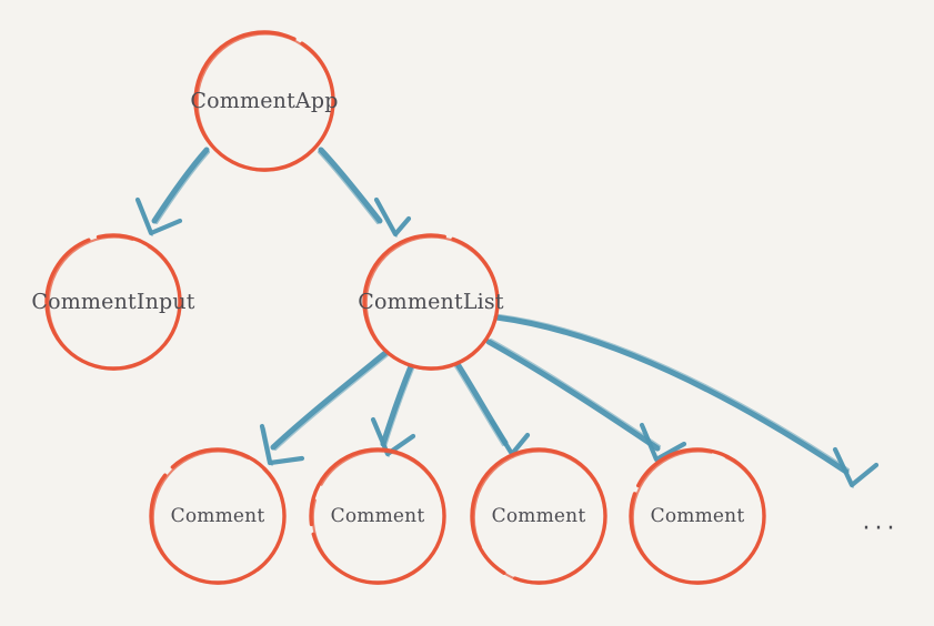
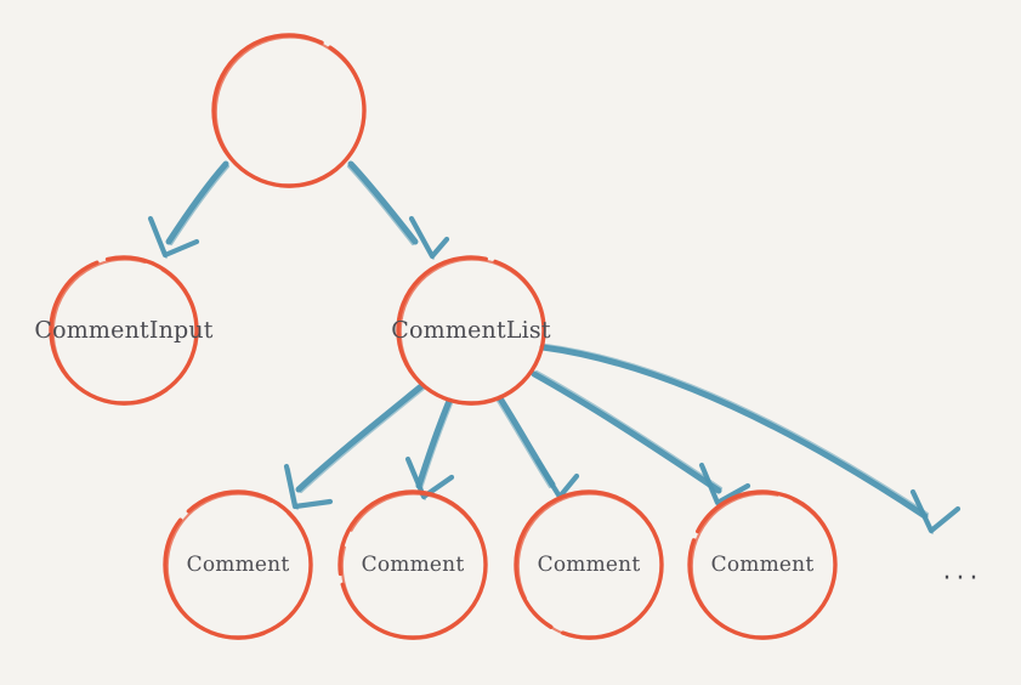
- CommentApp
  CommentInput
  CommentList
  Comment
  Comment
  Comment
  Comment
  ...
